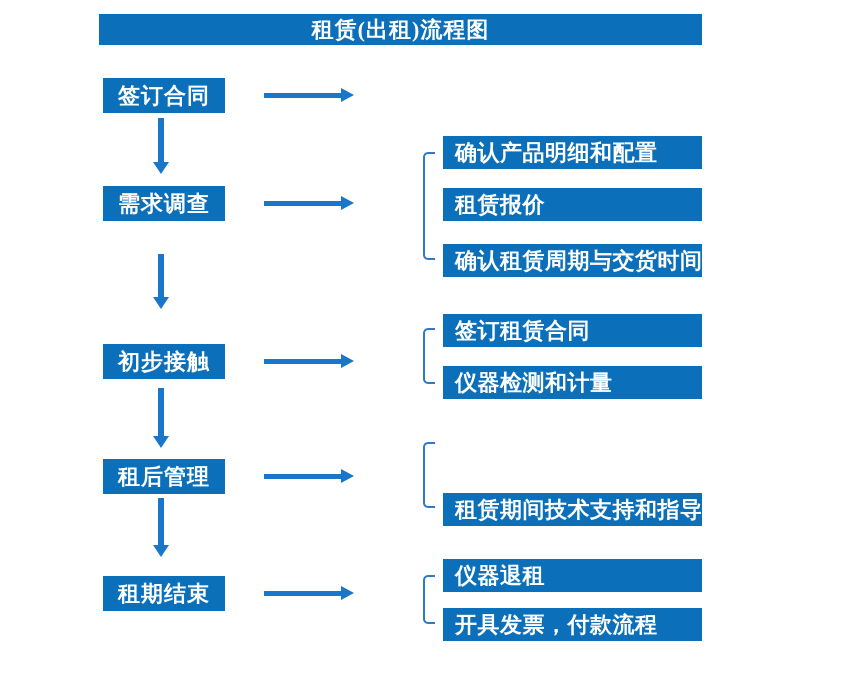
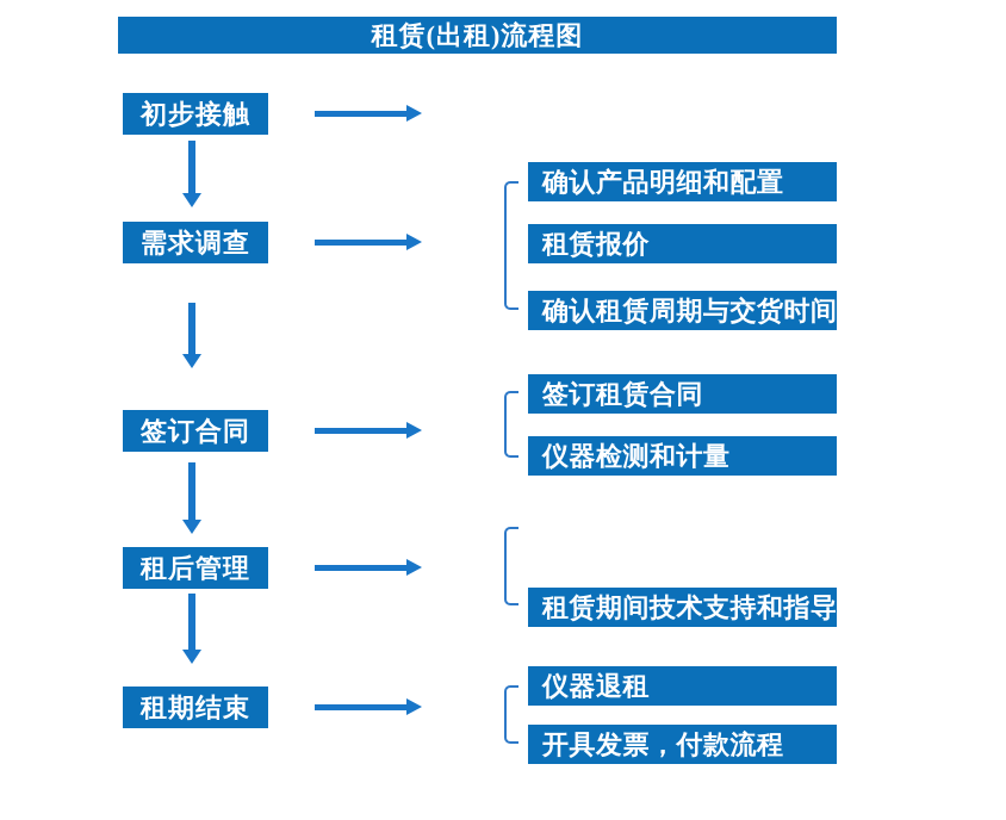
  租赁(出租)流程图
- 签订合同
+ 初步接触
  需求调查
- 初步接触
+ 签订合同
  租后管理
  租期结束
  确认产品明细和配置
  租赁报价
  确认租赁周期与交货时间
  签订租赁合同
  仪器检测和计量
  租赁期间技术支持和指导
  仪器退租
  开具发票，付款流程
